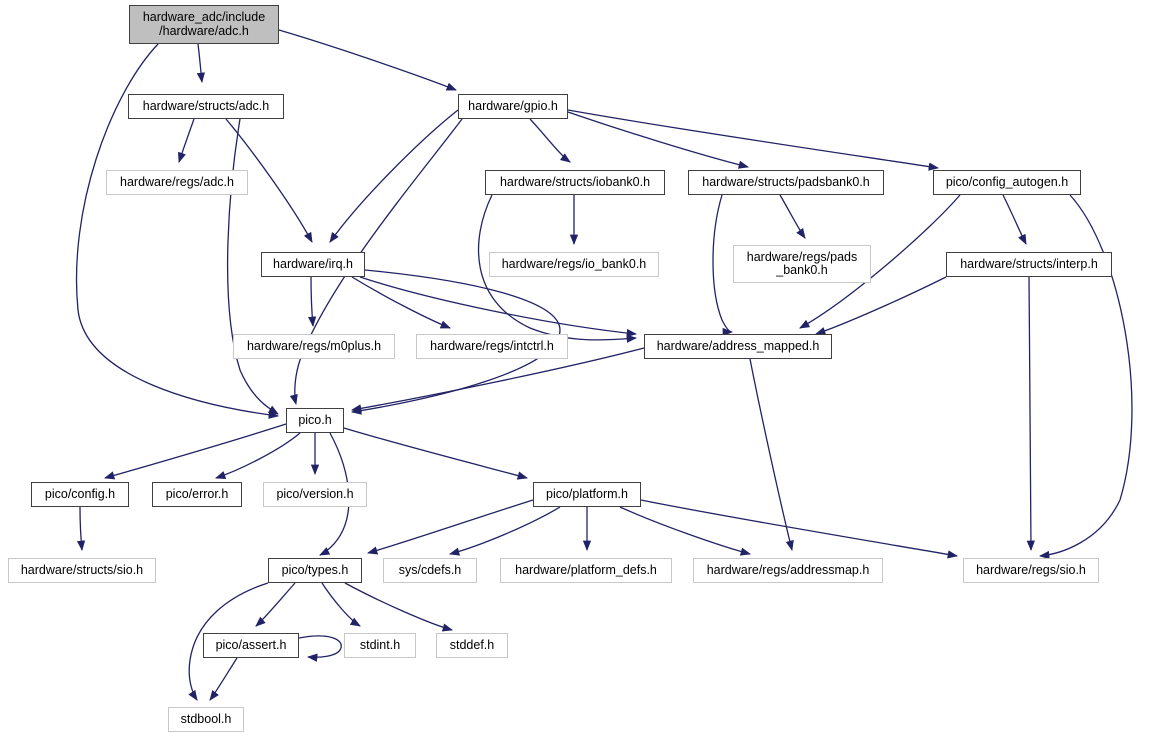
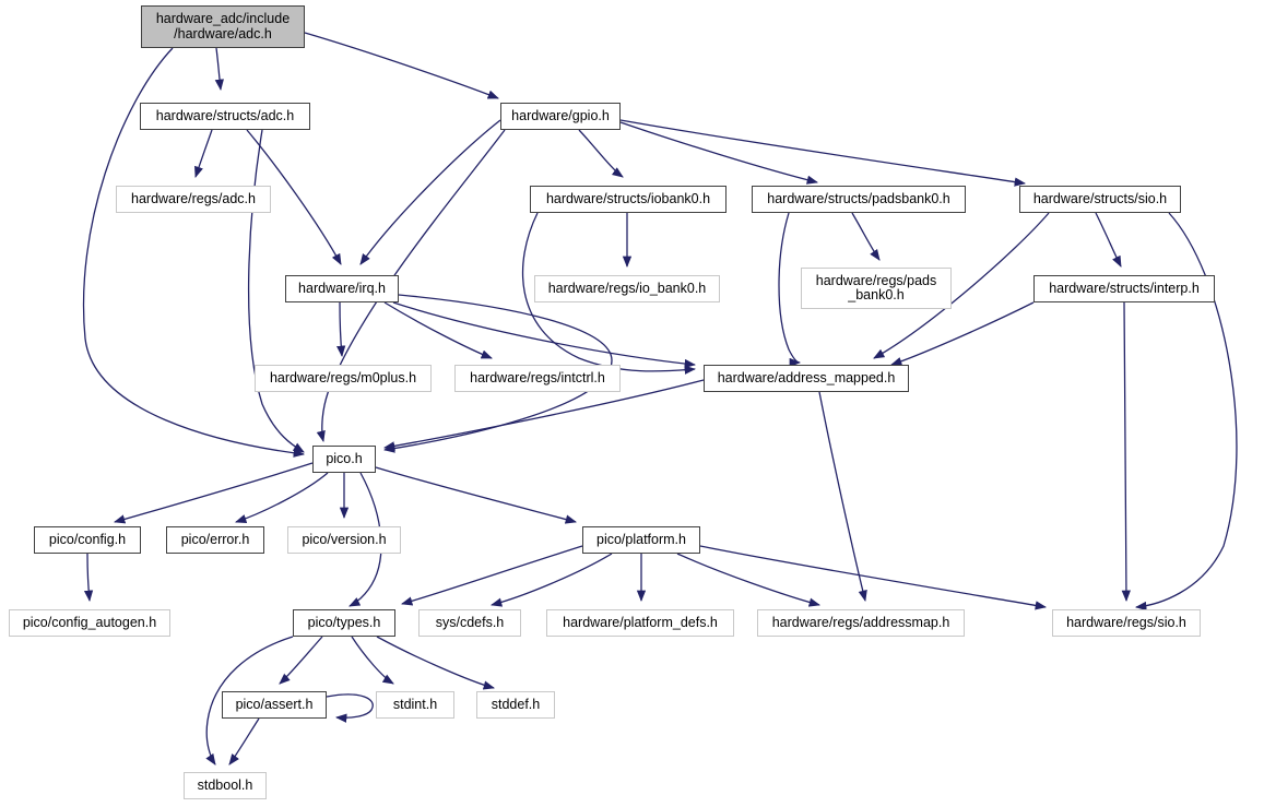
  hardware_adc/include
  /hardware/adc.h
  hardware/structs/adc.h
  hardware/gpio.h
  hardware/regs/adc.h
  hardware/structs/iobank0.h
  hardware/structs/padsbank0.h
- pico/config_autogen.h
+ hardware/structs/sio.h
  hardware/irq.h
  hardware/regs/io_bank0.h
  hardware/regs/pads
  _bank0.h
  hardware/structs/interp.h
  hardware/regs/m0plus.h
  hardware/regs/intctrl.h
  hardware/address_mapped.h
  pico.h
  pico/config.h
  pico/error.h
  pico/version.h
  pico/platform.h
- hardware/structs/sio.h
+ pico/config_autogen.h
  pico/types.h
  sys/cdefs.h
  hardware/platform_defs.h
  hardware/regs/addressmap.h
  hardware/regs/sio.h
  pico/assert.h
  stdint.h
  stddef.h
  stdbool.h
